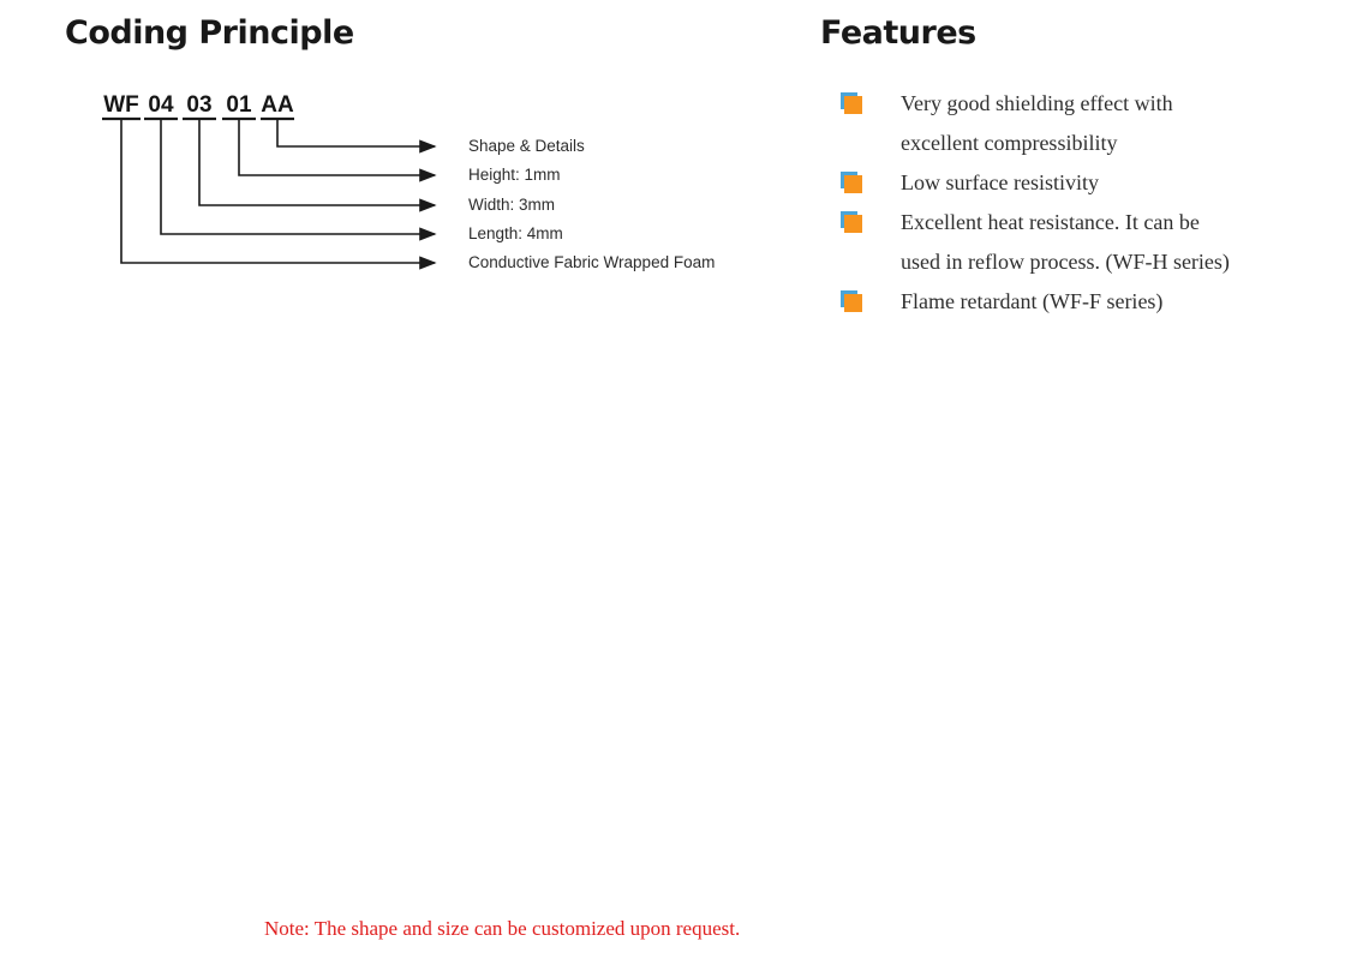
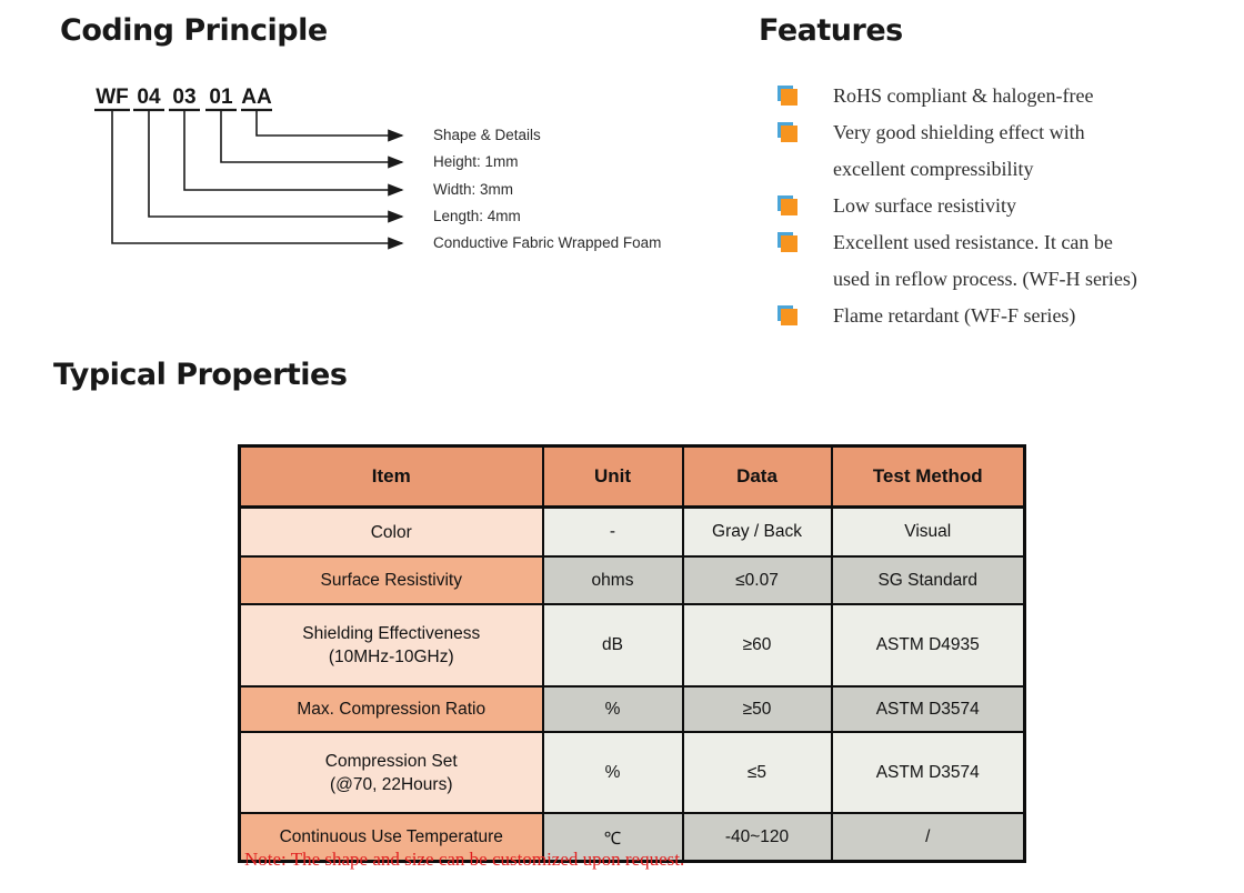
  Coding Principle
  WF
  04
  03
  01
  AA
  Shape & Details
  Height: 1mm
  Width: 3mm
  Length: 4mm
  Conductive Fabric Wrapped Foam
  Features
+ RoHS compliant & halogen-free
  Very good shielding effect with
  excellent compressibility
  Low surface resistivity
- Excellent heat resistance. It can be
+ Excellent used resistance. It can be
  used in reflow process. (WF-H series)
  Flame retardant (WF-F series)
+ Typical Properties
+ Item	Unit	Data	Test Method
+ Color	-	Gray / Back	Visual
+ Surface Resistivity	ohms	≤0.07	SG Standard
+ Shielding Effectiveness (10MHz-10GHz)	dB	≥60	ASTM D4935
+ Max. Compression Ratio	%	≥50	ASTM D3574
+ Compression Set (@70, 22Hours)	%	≤5	ASTM D3574
+ Continuous Use Temperature	℃	-40~120	/
  Note: The shape and size can be customized upon request.
